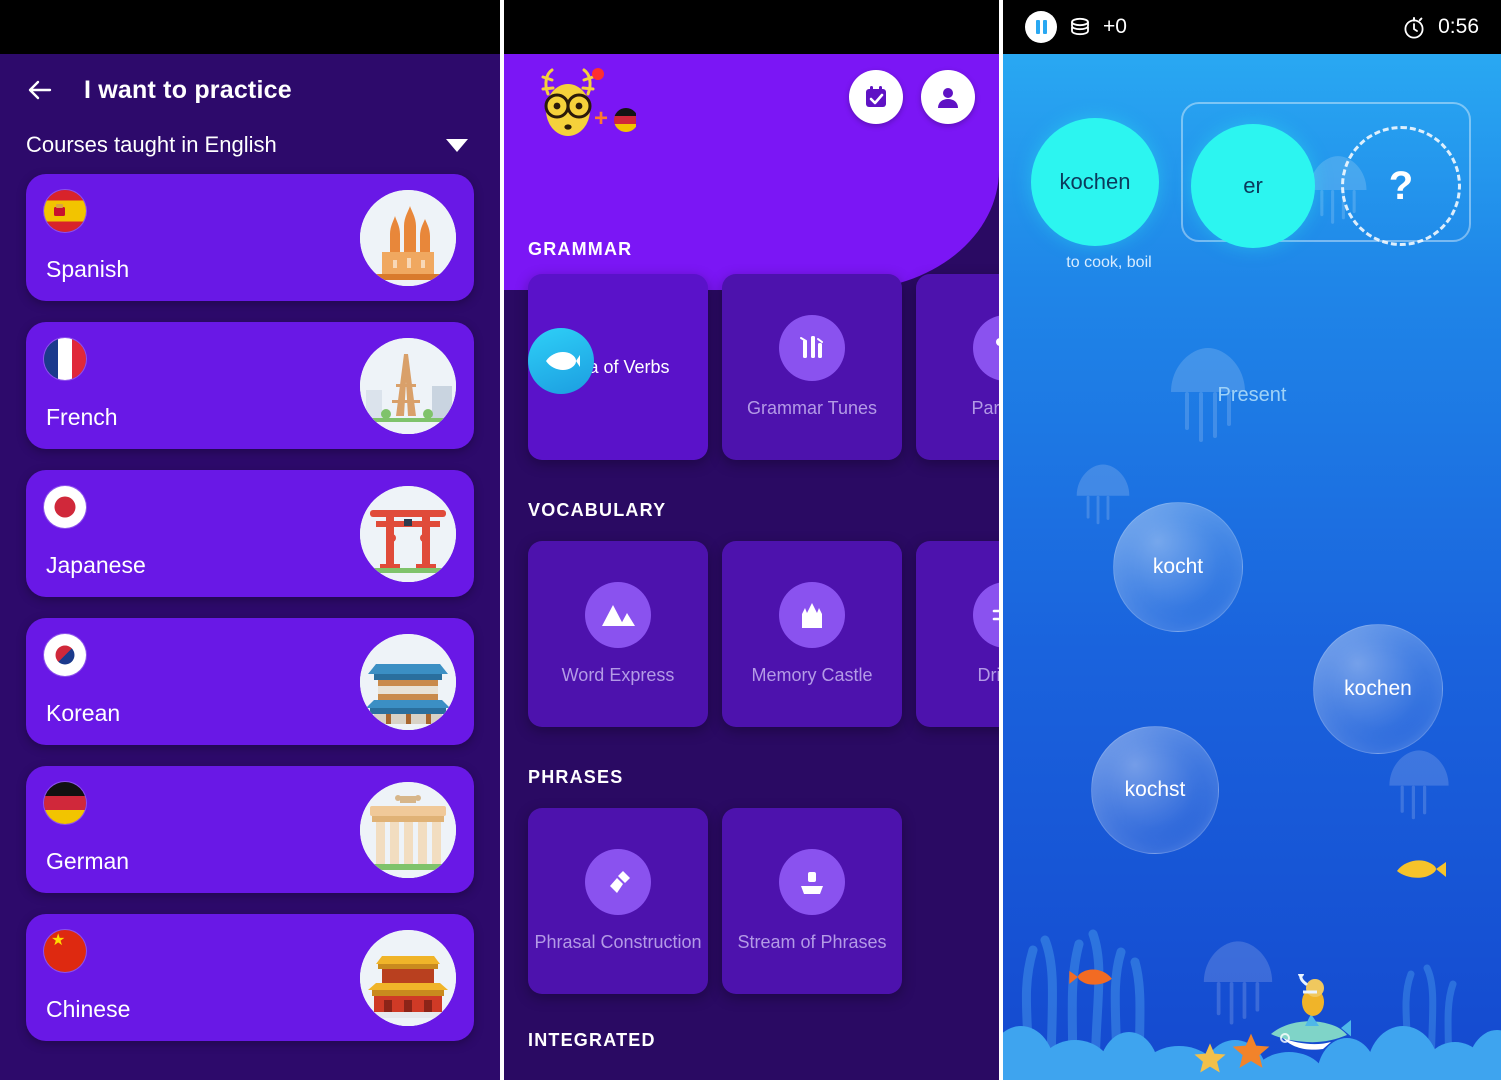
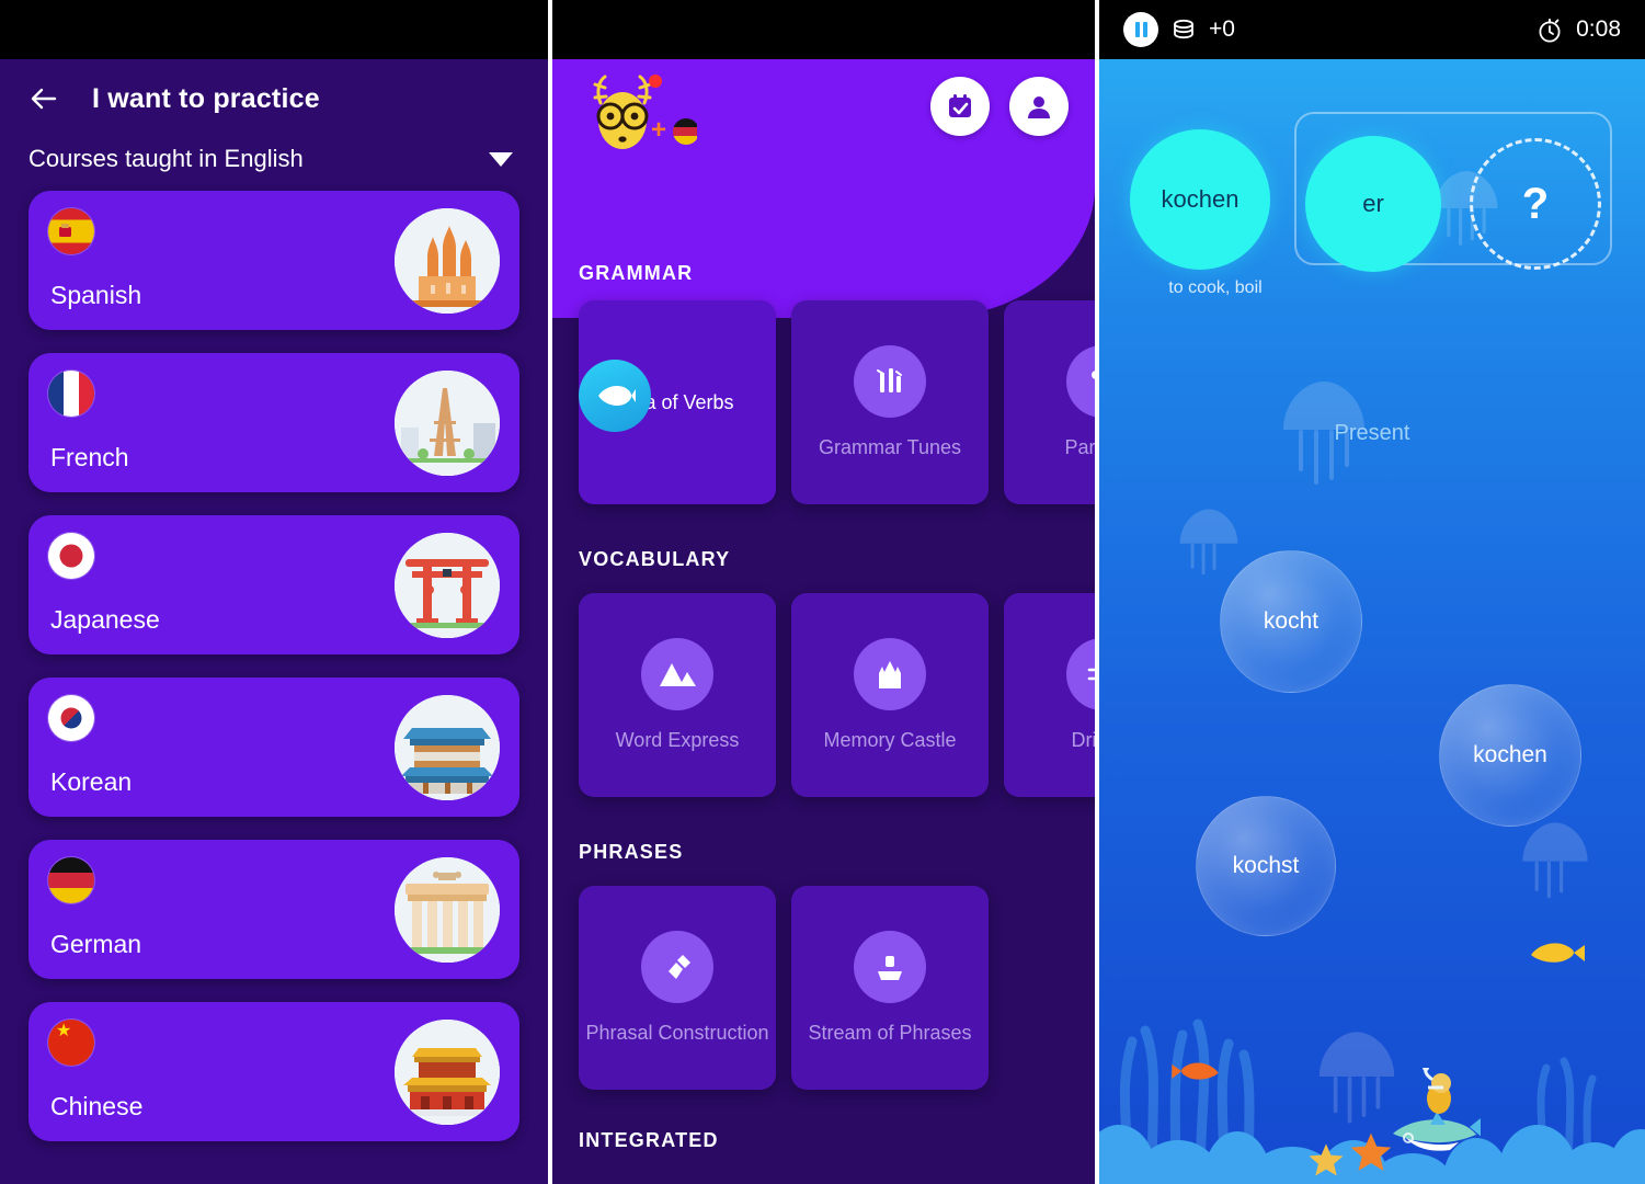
  I want to practice
  Courses taught in English
  Spanish
  French
  Japanese
  Korean
  German
  Chinese
  +
  GRAMMAR
  of Verbs
  Grammar Tunes
  VOCABULARY
  Word Express
  Memory Castle
  PHRASES
  Phrasal Construction
  Stream of Phrases
  INTEGRATED
  kocht
  kochen
  kochst
  kochen
  to cook, boil
  er
  ?
  Present
  +0
- 0:56
+ 0:08
